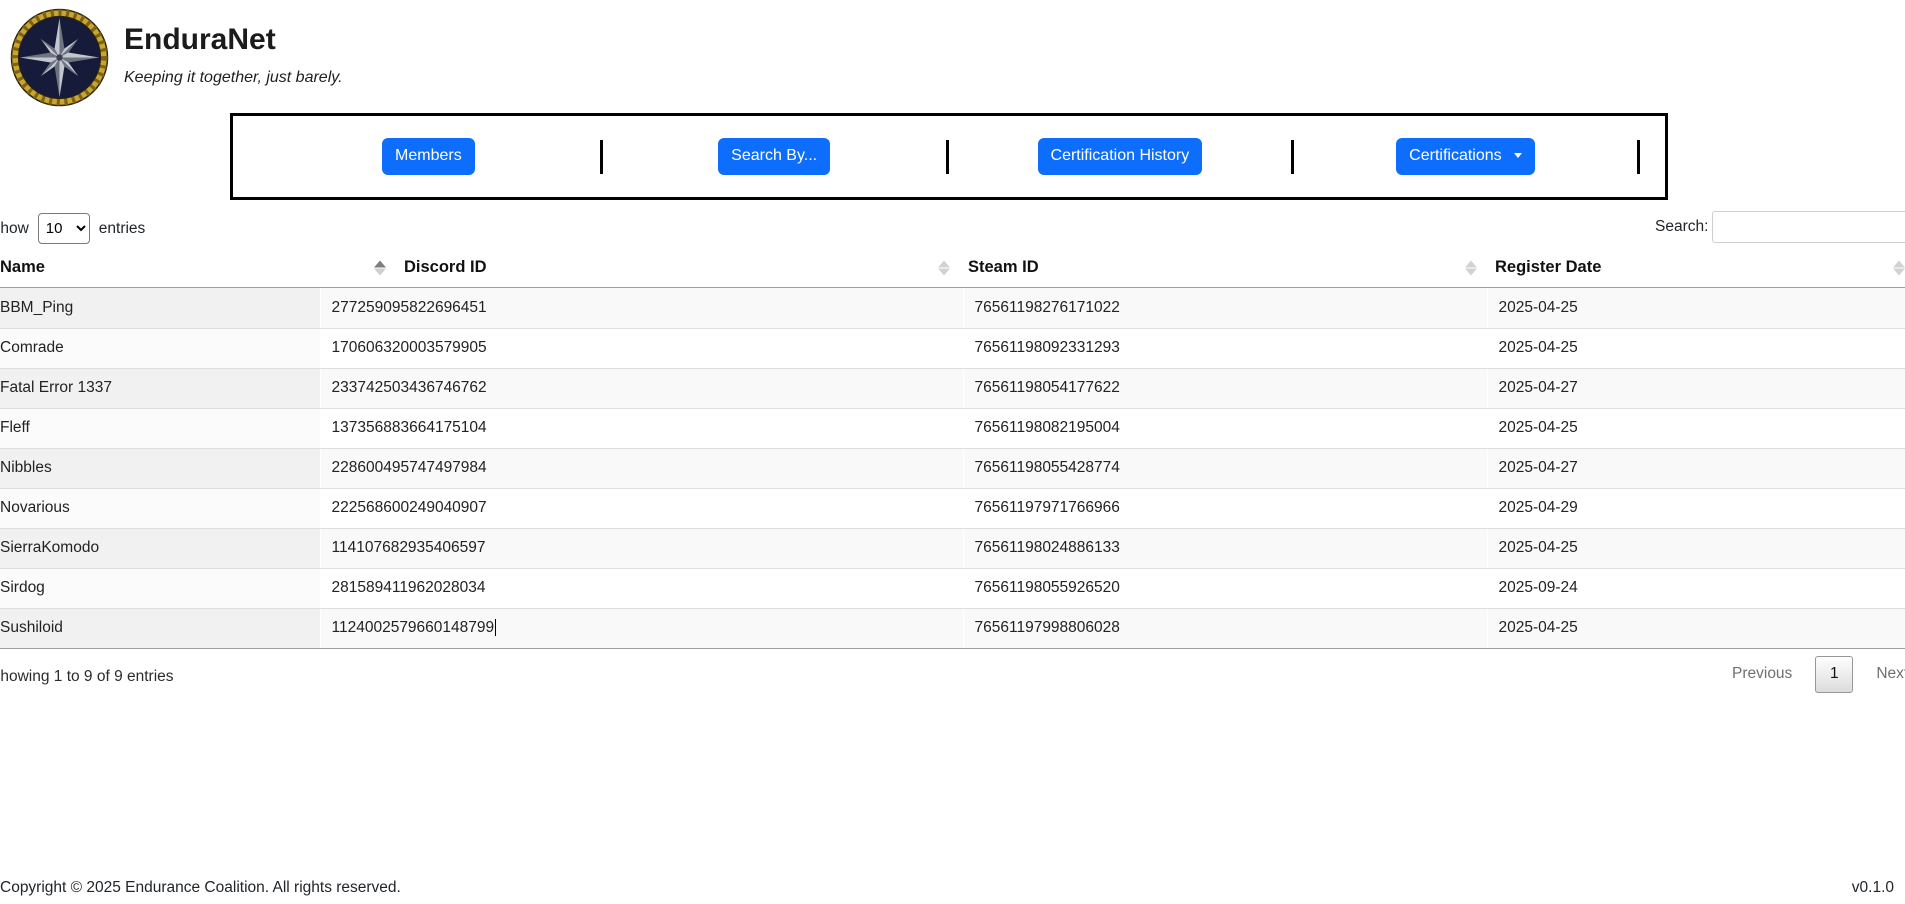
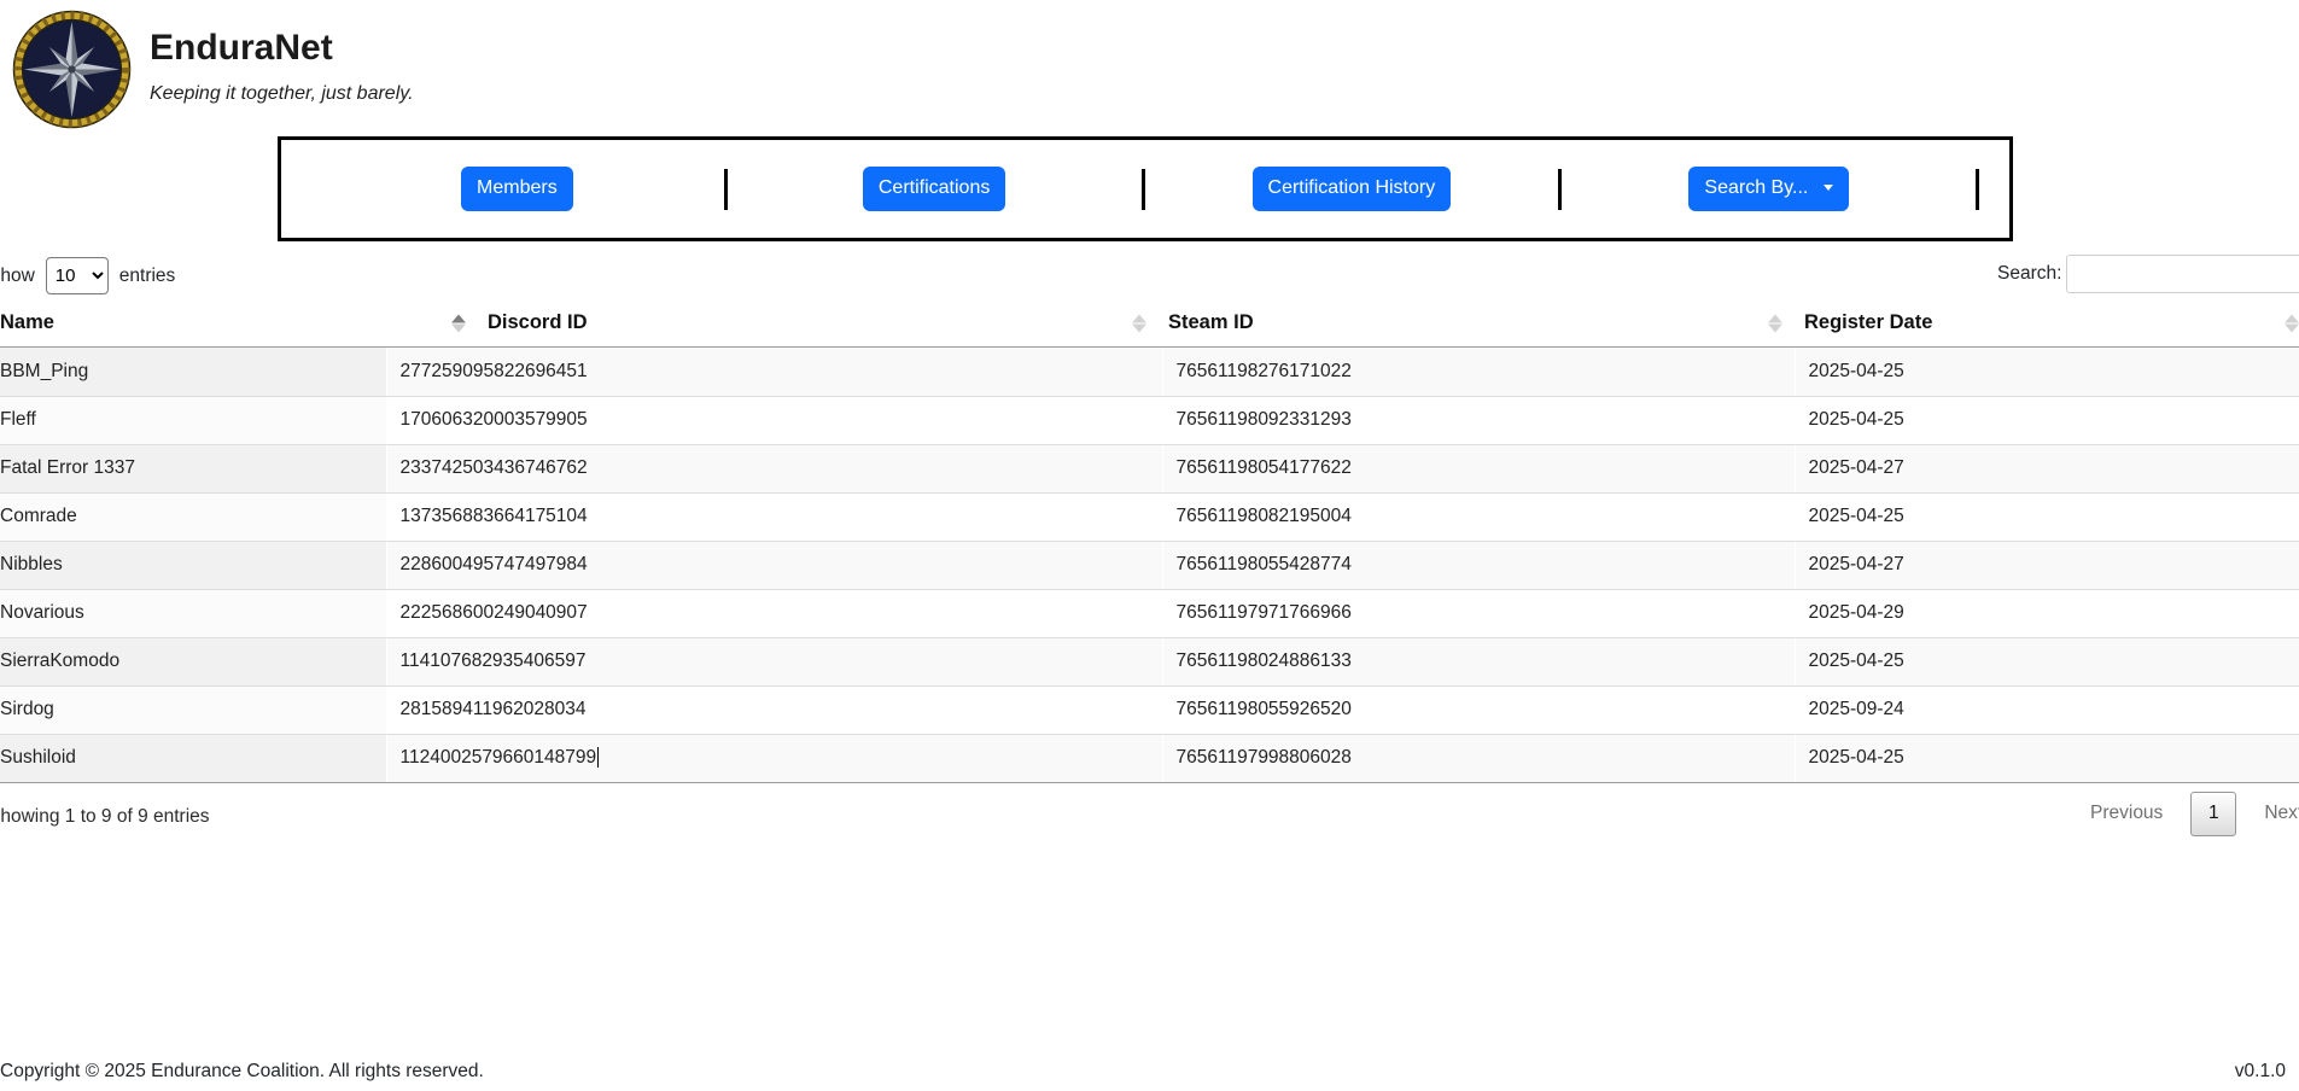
  EnduraNet
  Keeping it together, just barely.
  Members
- Search By...
+ Certifications
  Certification History
- Certifications
+ Search By...
  how
  10
  entries
  Search:
  Name
  Discord ID
  Steam ID
  Register Date
  BBM_Ping	277259095822696451	76561198276171022	2025-04-25
- Comrade	170606320003579905	76561198092331293	2025-04-25
+ Fleff	170606320003579905	76561198092331293	2025-04-25
  Fatal Error 1337	233742503436746762	76561198054177622	2025-04-27
- Fleff	137356883664175104	76561198082195004	2025-04-25
+ Comrade	137356883664175104	76561198082195004	2025-04-25
  Nibbles	228600495747497984	76561198055428774	2025-04-27
  Novarious	222568600249040907	76561197971766966	2025-04-29
  SierraKomodo	114107682935406597	76561198024886133	2025-04-25
  Sirdog	281589411962028034	76561198055926520	2025-09-24
  Sushiloid	1124002579660148799	76561197998806028	2025-04-25
  howing 1 to 9 of 9 entries
  Previous
  1
  Nex
  Copyright © 2025 Endurance Coalition. All rights reserved.
  v0.1.0
